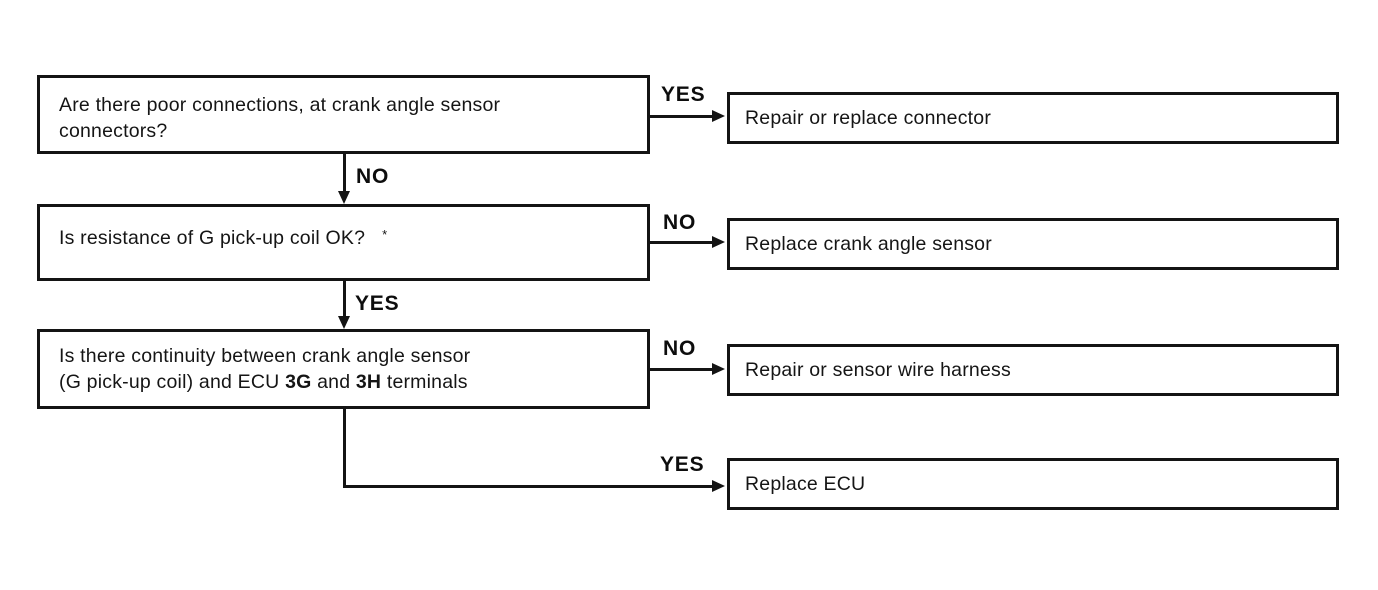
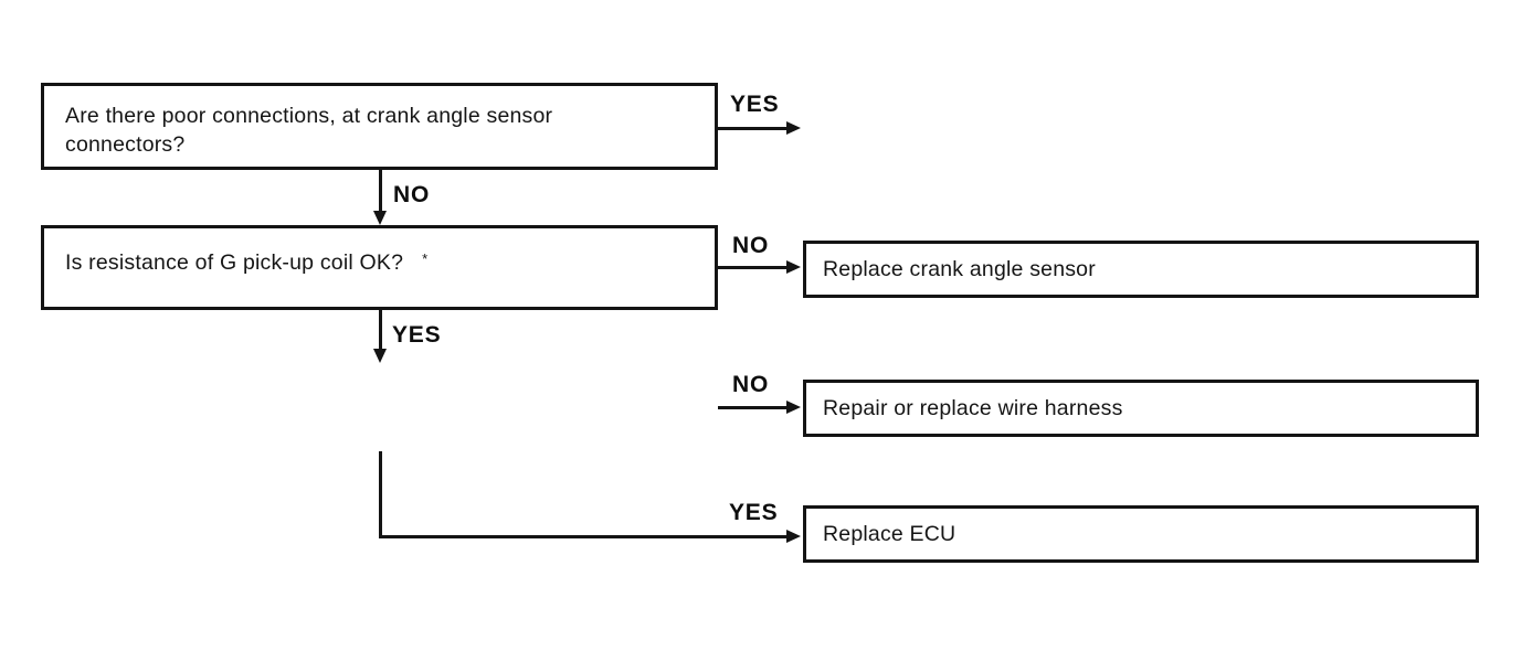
  Are there poor connections, at crank angle sensor
  connectors?
  Is resistance of G pick-up coil OK? *
- Is there continuity between crank angle sensor
- (G pick-up coil) and ECU 3G and 3H terminals
- Repair or replace connector
  Replace crank angle sensor
- Repair or sensor wire harness
+ Repair or replace wire harness
  Replace ECU
  YES
  NO
  NO
  YES
  NO
  YES
